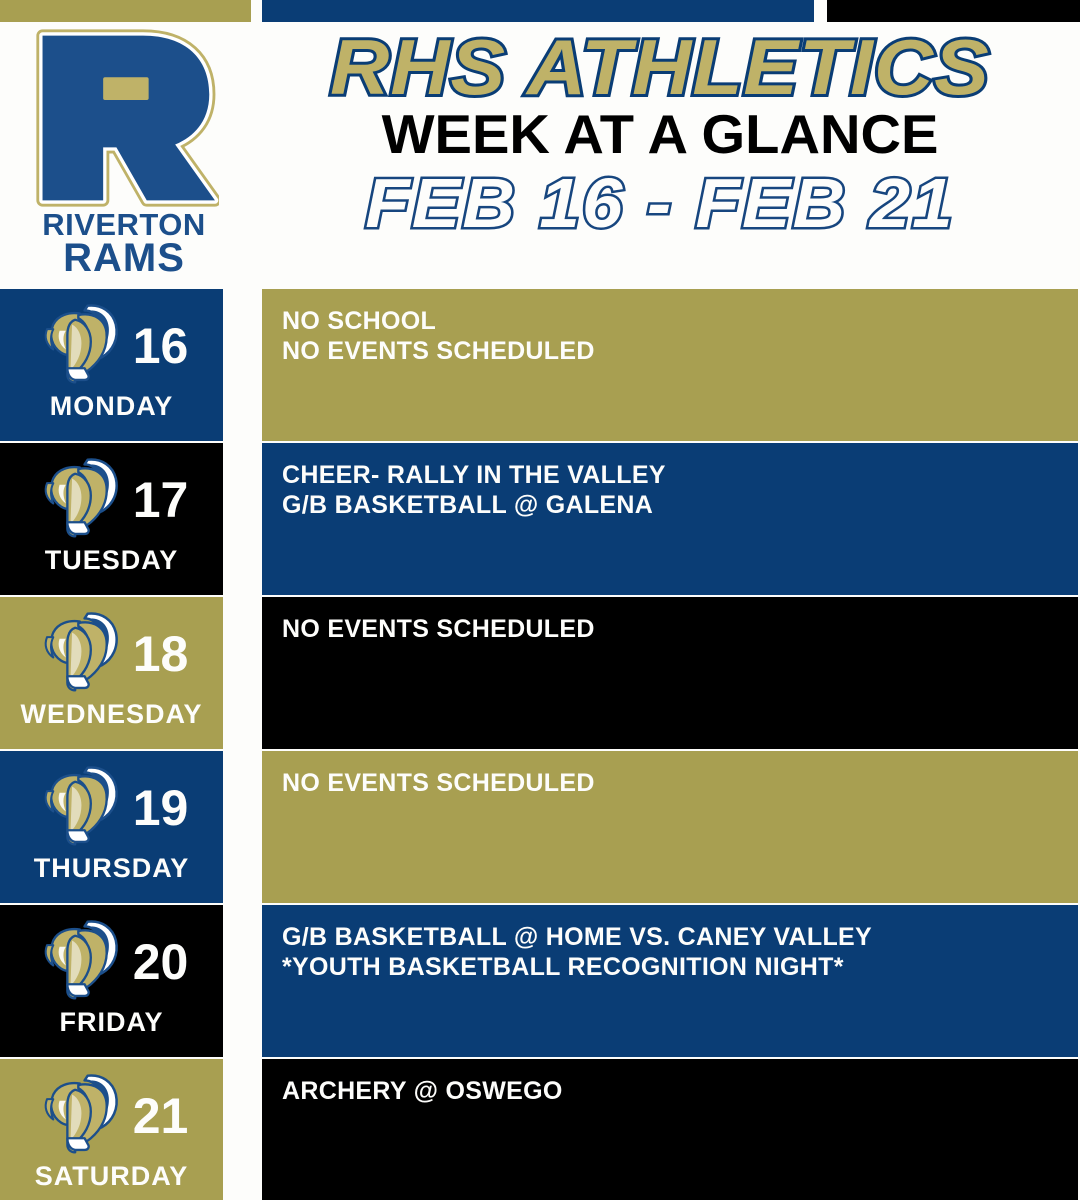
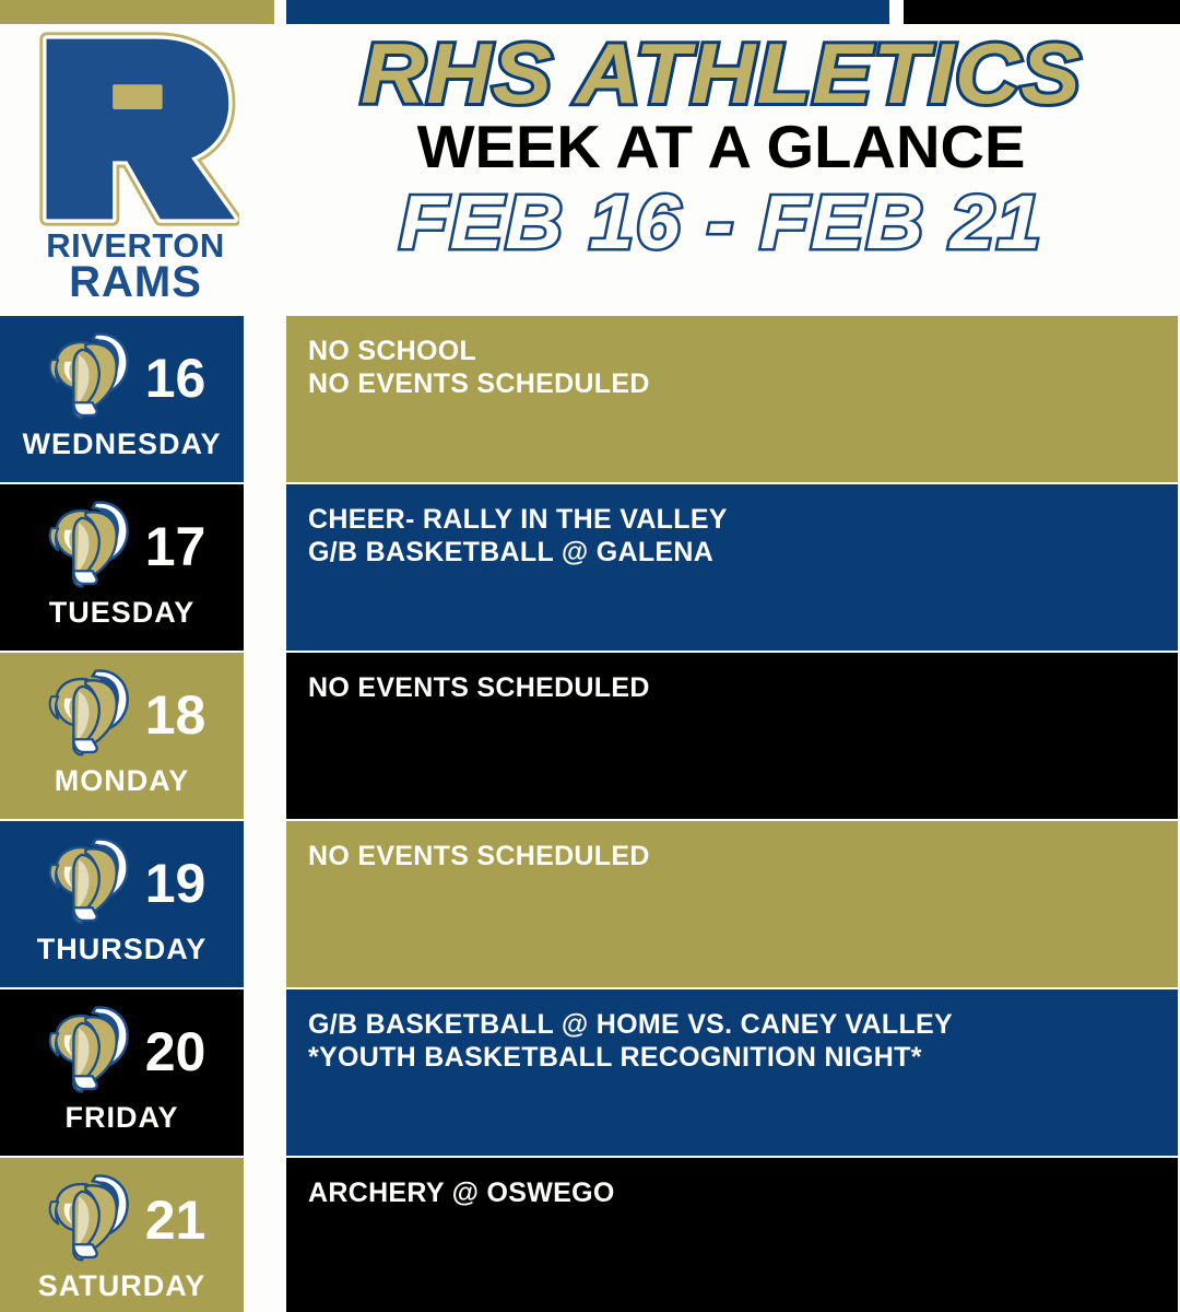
  RIVERTON
  RAMS
  RHS ATHLETICS
  WEEK AT A GLANCE
  FEB 16 - FEB 21
  16
- MONDAY
+ WEDNESDAY
  NO SCHOOL
  NO EVENTS SCHEDULED
  17
  TUESDAY
  CHEER- RALLY IN THE VALLEY
  G/B BASKETBALL @ GALENA
  18
- WEDNESDAY
+ MONDAY
  NO EVENTS SCHEDULED
  19
  THURSDAY
  NO EVENTS SCHEDULED
  20
  FRIDAY
  G/B BASKETBALL @ HOME VS. CANEY VALLEY
  *YOUTH BASKETBALL RECOGNITION NIGHT*
  21
  SATURDAY
  ARCHERY @ OSWEGO
